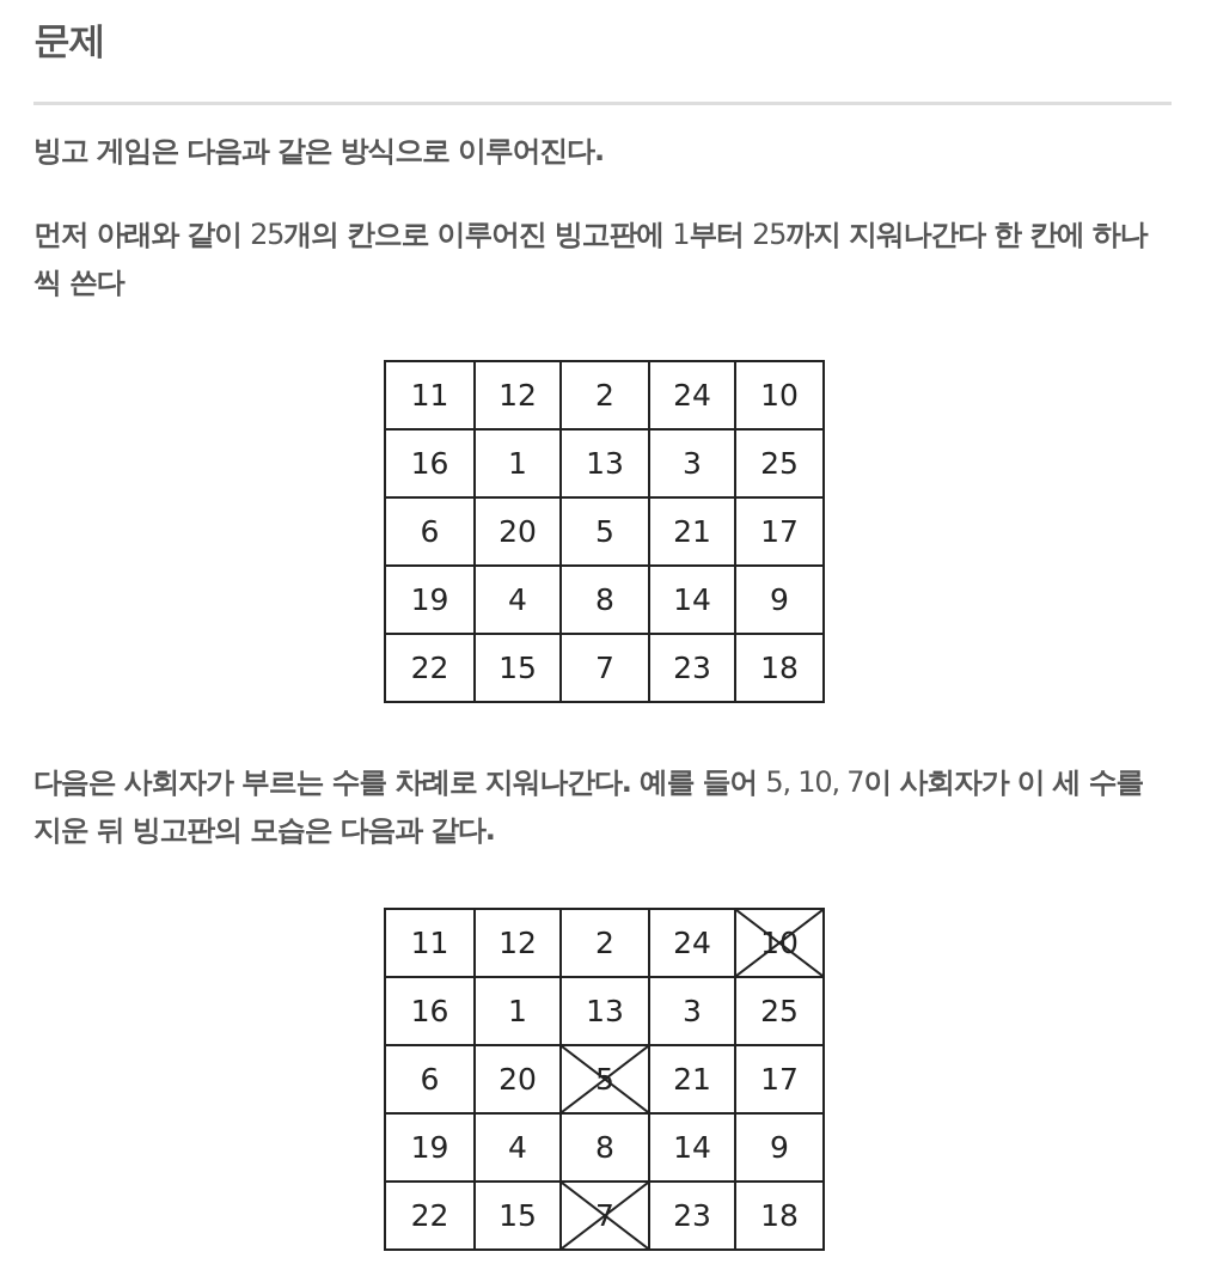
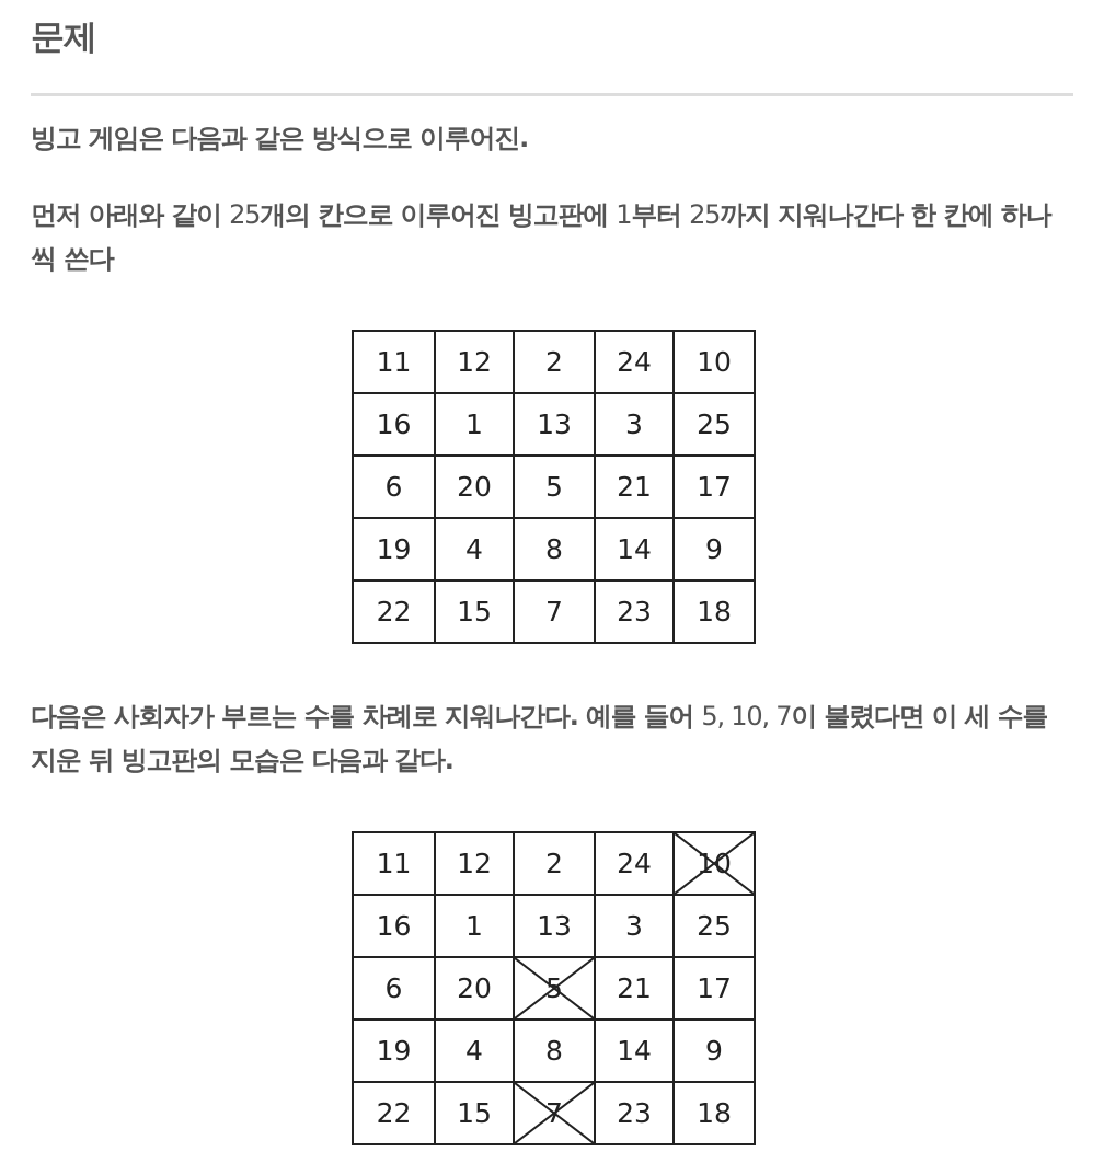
  문제
- 빙고 게임은 다음과 같은 방식으로 이루어진다.
+ 빙고 게임은 다음과 같은 방식으로 이루어진.
  먼저 아래와 같이 25개의 칸으로 이루어진 빙고판에 1부터 25까지 지워나간다 한 칸에 하나씩 쓴다
  11	12	2	24	10
  16	1	13	3	25
  6	20	5	21	17
  19	4	8	14	9
  22	15	7	23	18
- 다음은 사회자가 부르는 수를 차례로 지워나간다. 예를 들어 5, 10, 7이 사회자가 이 세 수를 지운 뒤 빙고판의 모습은 다음과 같다.
+ 다음은 사회자가 부르는 수를 차례로 지워나간다. 예를 들어 5, 10, 7이 불렸다면 이 세 수를 지운 뒤 빙고판의 모습은 다음과 같다.
  11	12	2	24	10
  16	1	13	3	25
  6	20	5	21	17
  19	4	8	14	9
  22	15	7	23	18
